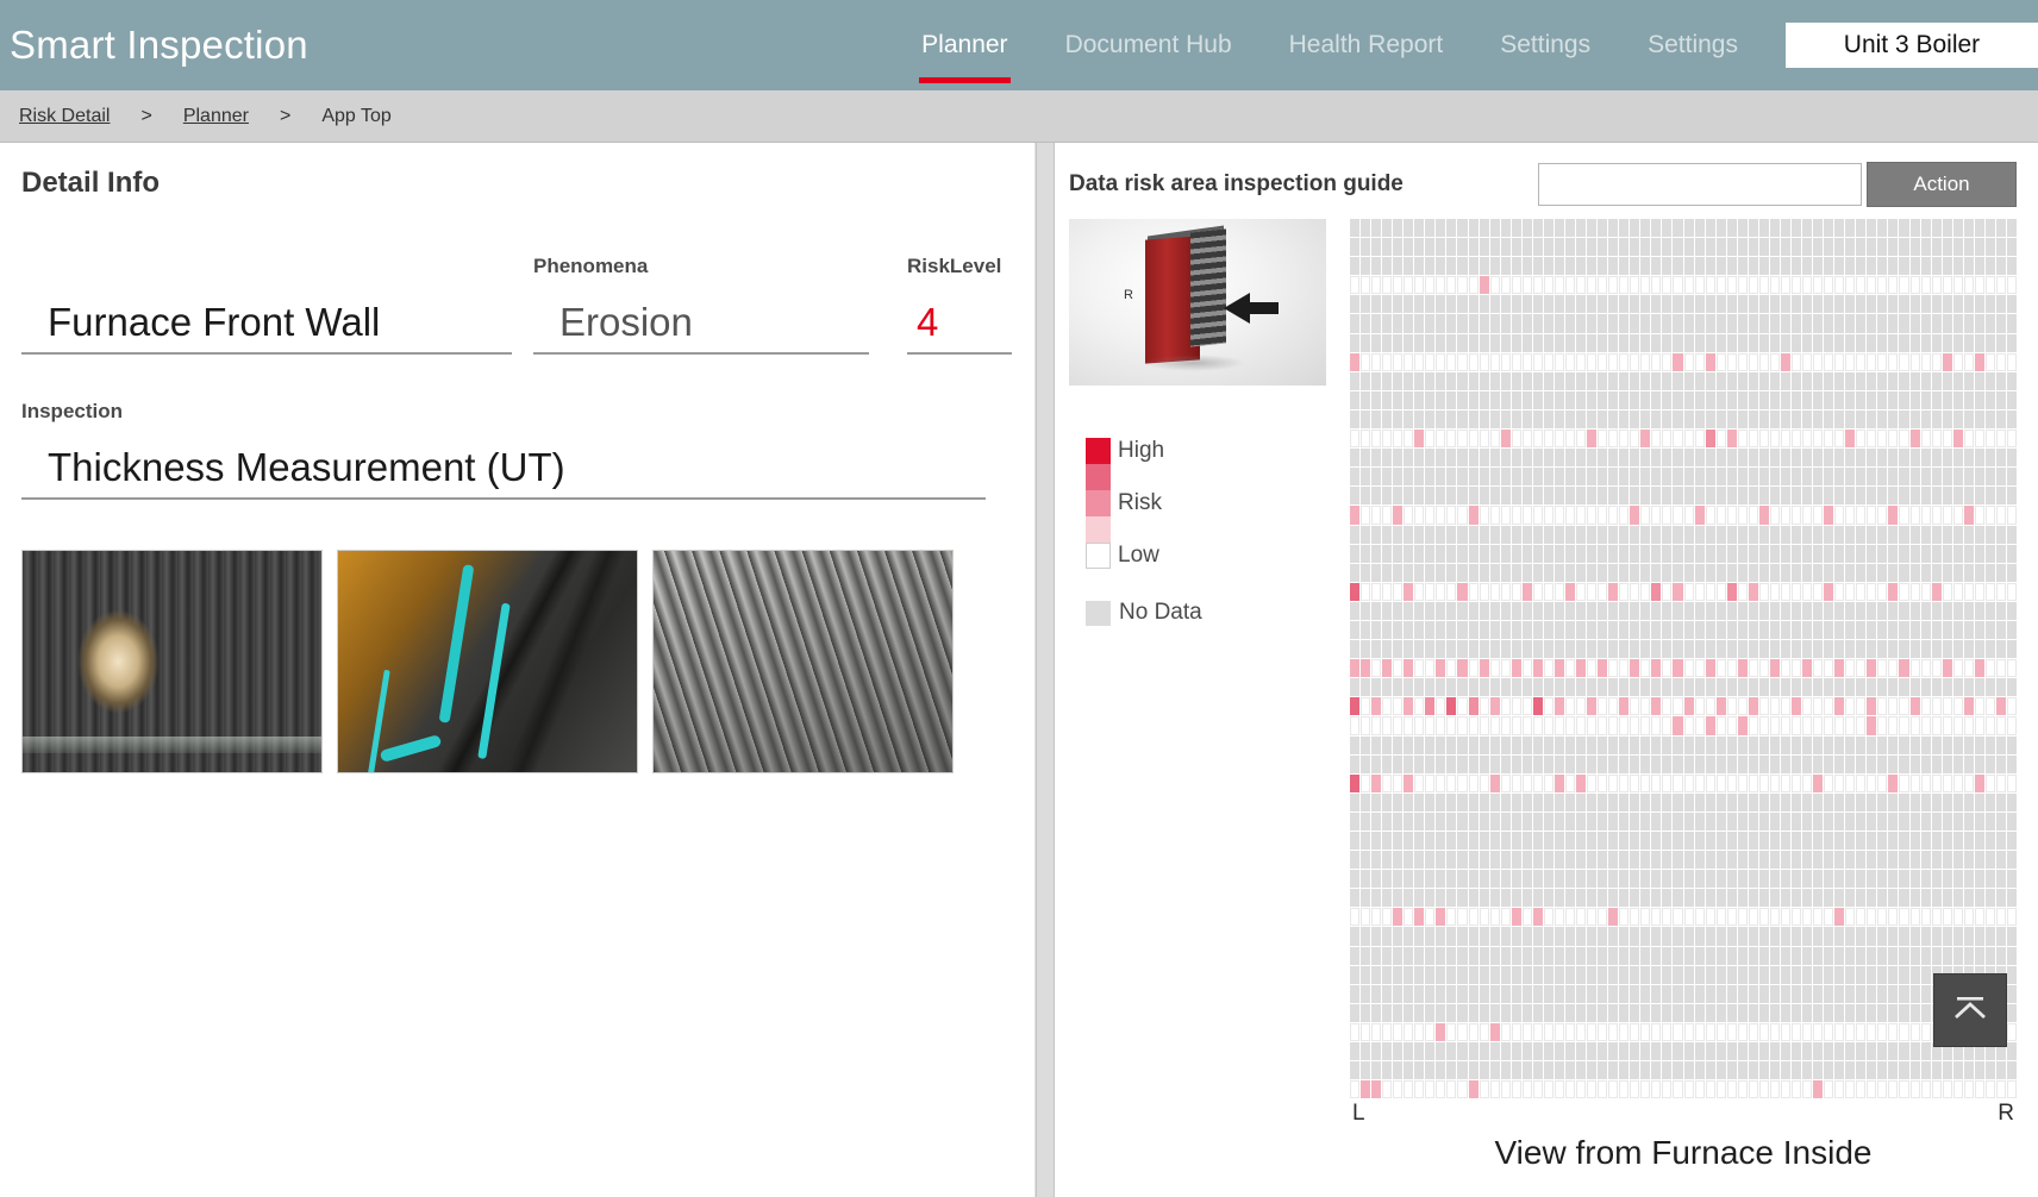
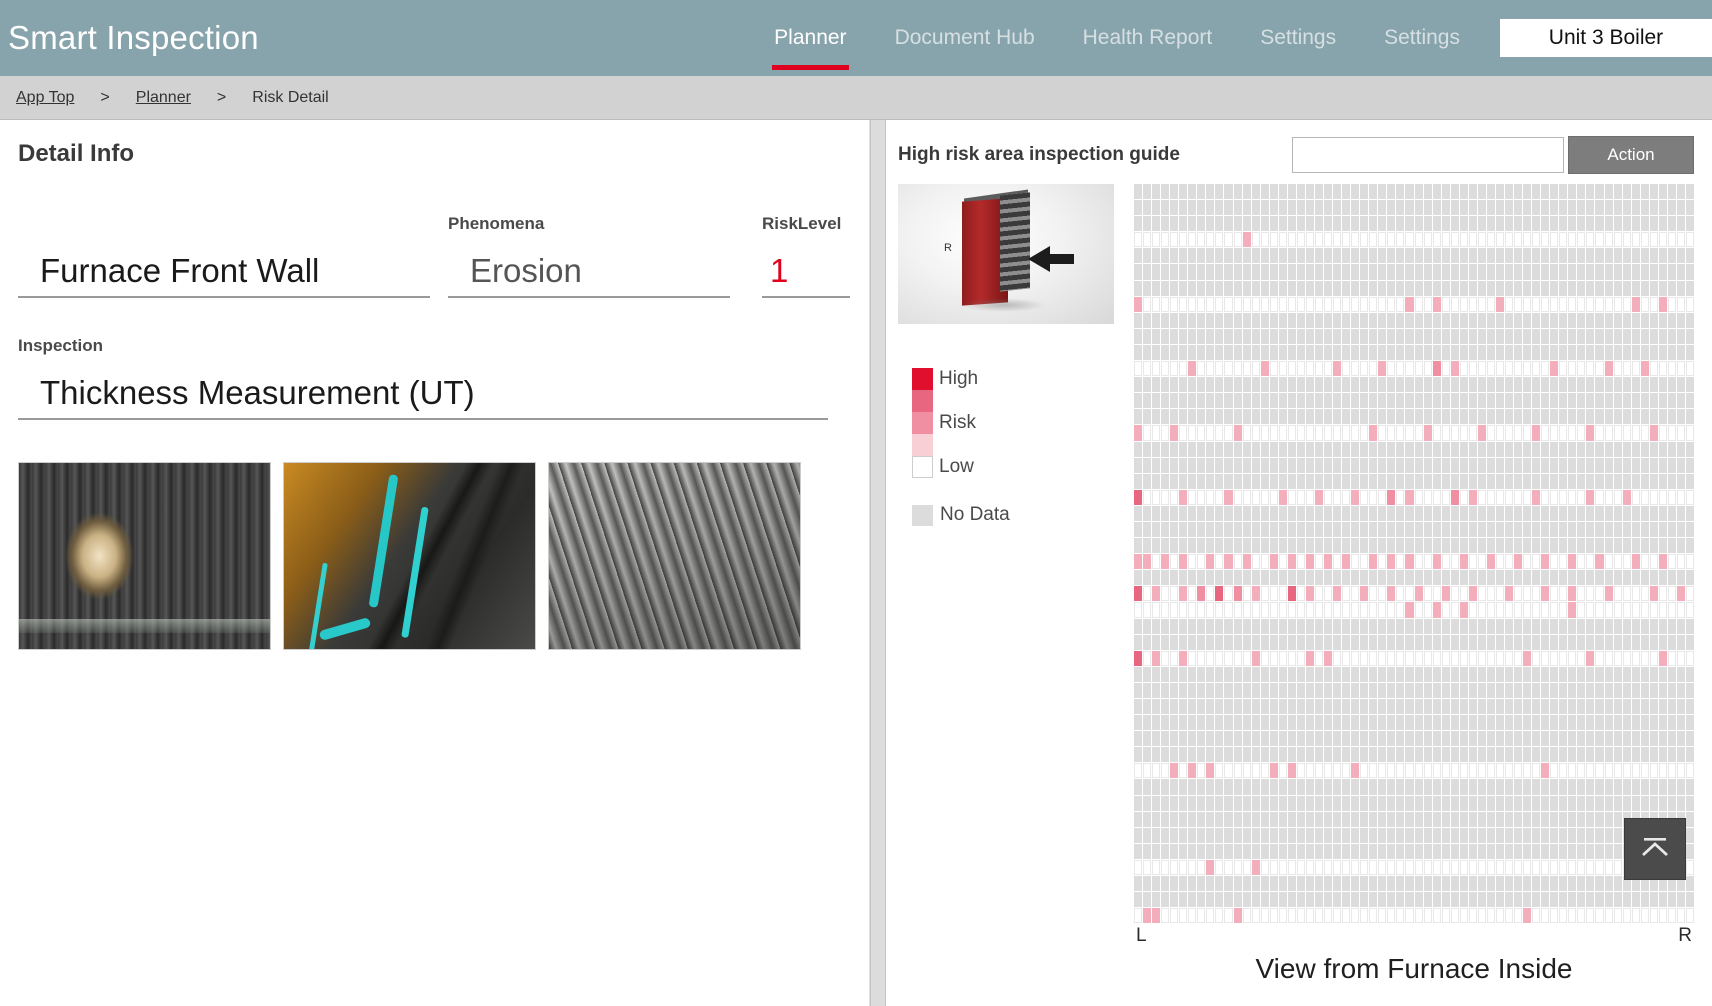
  Smart Inspection
  Planner
  Document Hub
  Health Report
  Settings
  Settings
  Unit 3 Boiler
- Risk Detail
+ App Top
  >
  Planner
  >
- App Top
+ Risk Detail
  Detail Info
  Furnace Front Wall
  Phenomena
  Erosion
  RiskLevel
- 4
+ 1
  Inspection
  Thickness Measurement (UT)
- Data risk area inspection guide
+ High risk area inspection guide
  Action
  R
  High
  Risk
  Low
  No Data
  L
  R
  View from Furnace Inside
